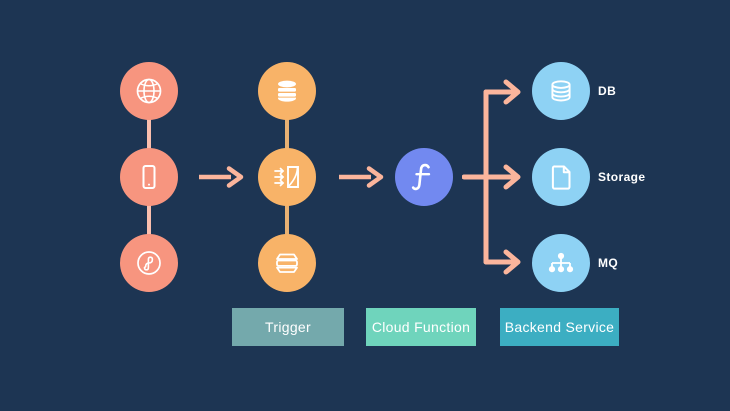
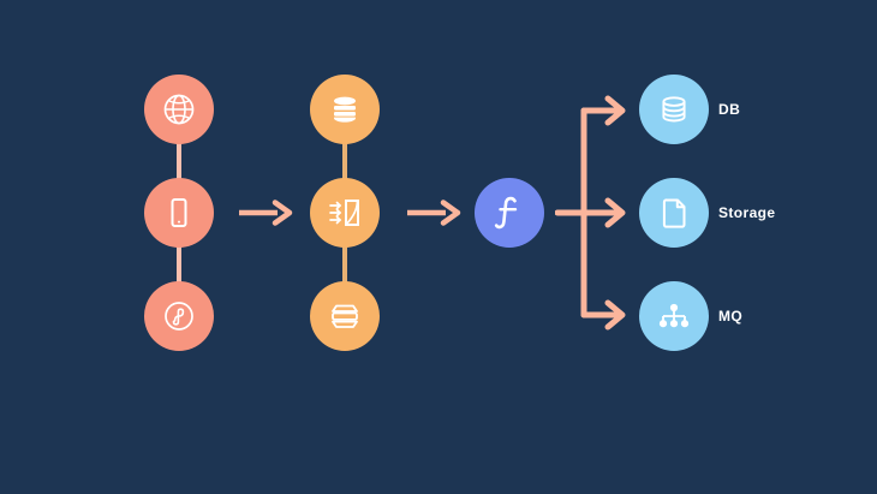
  DB
  Storage
  MQ
- Trigger
- Cloud Function
- Backend Service
